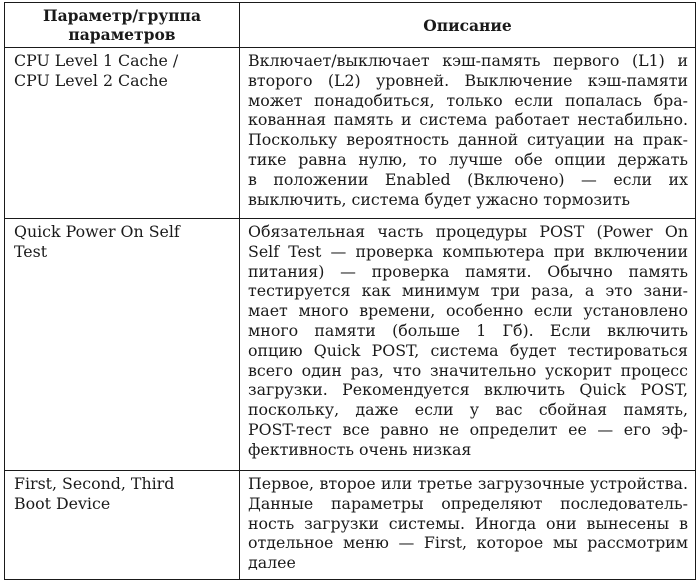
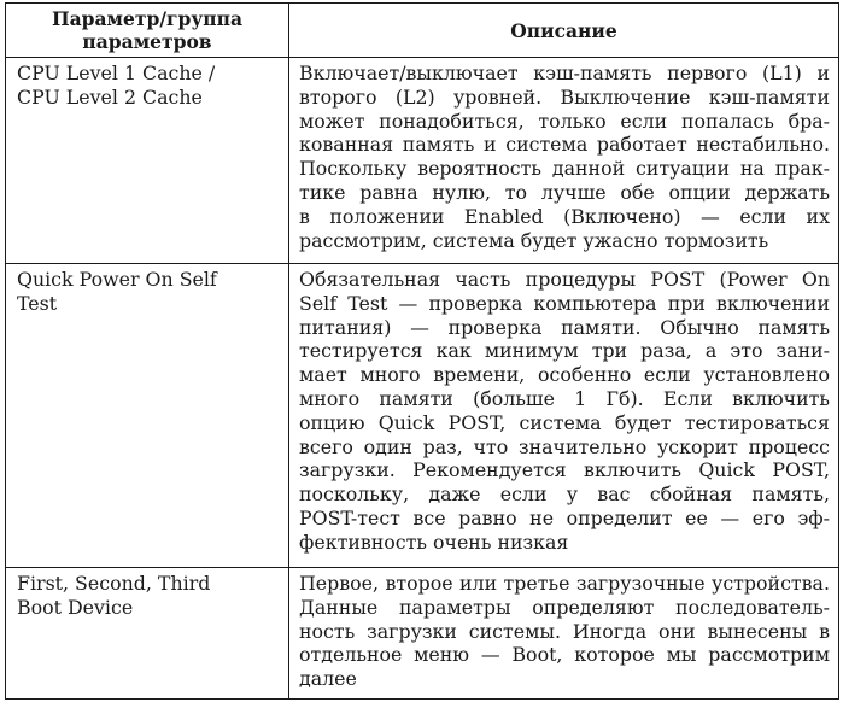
  Параметр/группа параметров	Описание
- CPU Level 1 Cache / CPU Level 2 Cache	Включает/выключает кэш-память первого (L1) и второго (L2) уровней. Выключение кэш-памяти может понадобиться, только если попалась бра- кованная память и система работает нестабильно. Поскольку вероятность данной ситуации на прак- тике равна нулю, то лучше обе опции держать в положении Enabled (Включено) — если их выключить, система будет ужасно тормозить
+ CPU Level 1 Cache / CPU Level 2 Cache	Включает/выключает кэш-память первого (L1) и второго (L2) уровней. Выключение кэш-памяти может понадобиться, только если попалась бра- кованная память и система работает нестабильно. Поскольку вероятность данной ситуации на прак- тике равна нулю, то лучше обе опции держать в положении Enabled (Включено) — если их рассмотрим, система будет ужасно тормозить
  Quick Power On Self Test	Обязательная часть процедуры POST (Power On Self Test — проверка компьютера при включении питания) — проверка памяти. Обычно память тестируется как минимум три раза, а это зани- мает много времени, особенно если установлено много памяти (больше 1 Гб). Если включить опцию Quick POST, система будет тестироваться всего один раз, что значительно ускорит процесс загрузки. Рекомендуется включить Quick POST, поскольку, даже если у вас сбойная память, POST-тест все равно не определит ее — его эф- фективность очень низкая
- First, Second, Third Boot Device	Первое, второе или третье загрузочные устройства. Данные параметры определяют последователь- ность загрузки системы. Иногда они вынесены в отдельное меню — First, которое мы рассмотрим далее
+ First, Second, Third Boot Device	Первое, второе или третье загрузочные устройства. Данные параметры определяют последователь- ность загрузки системы. Иногда они вынесены в отдельное меню — Boot, которое мы рассмотрим далее
